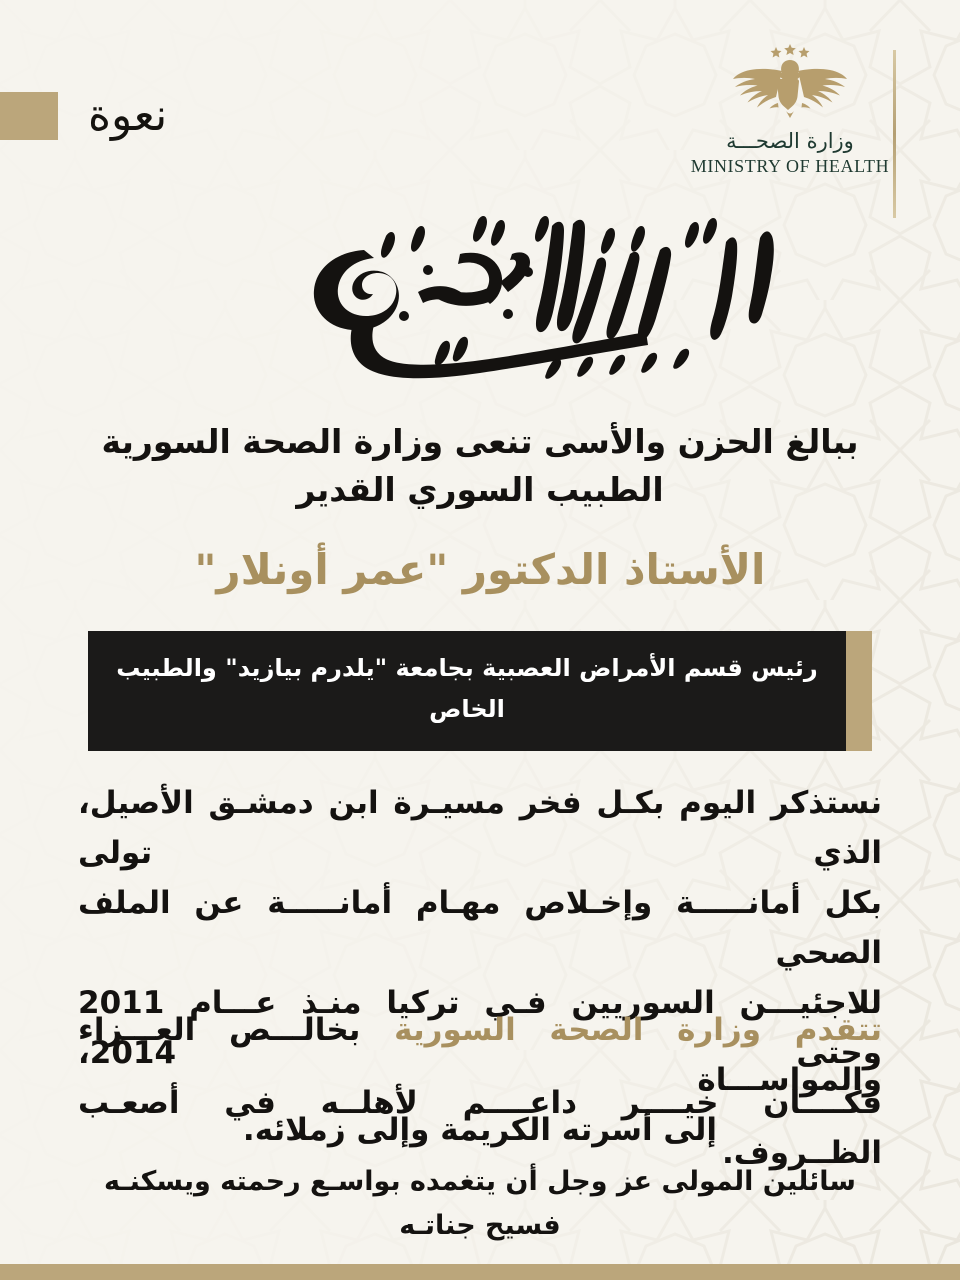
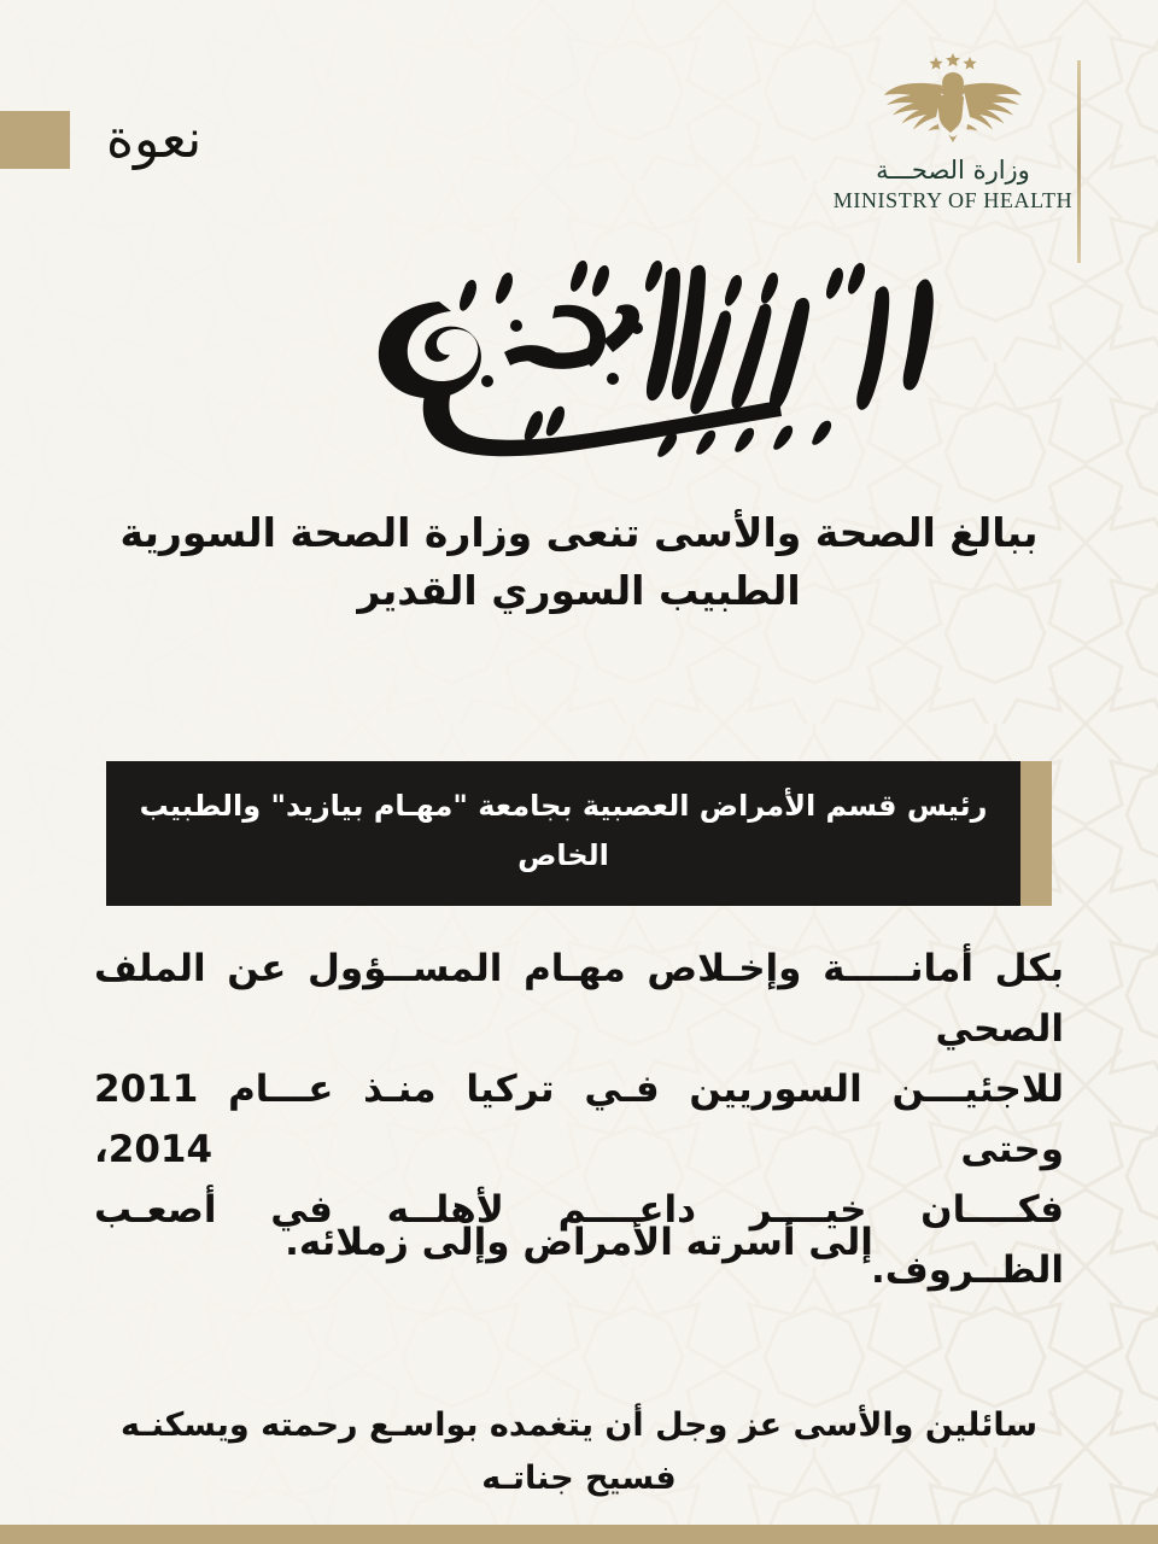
  نعوة
  وزارة الصحـــة
  MINISTRY OF HEALTH
- ببالغ الحزن والأسى تنعى وزارة الصحة السورية
+ ببالغ الصحة والأسى تنعى وزارة الصحة السورية
  الطبيب السوري القدير
- الأستاذ الدكتور "عمر أونلار"
- رئيس قسم الأمراض العصبية بجامعة "يلدرم بيازيد" والطبيب الخاص
+ رئيس قسم الأمراض العصبية بجامعة "مهـام بيازيد" والطبيب الخاص
- نستذكر اليوم بكـل فخر مسيـرة ابن دمشـق الأصيل، الذي تولى
- بكل أمانـــــة وإخـلاص مهـام أمانـــــة عن الملف الصحي
+ بكل أمانـــــة وإخـلاص مهـام المســؤول عن الملف الصحي
  للاجئيـــن السوريين فـي تركيا منـذ عـــام 2011 وحتى 2014،
  فكــــان خيــــر داعــــم لأهلــه في أصعـب الظــروف.
- تتقدم وزارة الصحة السورية بخالـــص العـــزاء والمواســـاة
- إلى أسرته الكريمة وإلى زملائه.
+ إلى أسرته الأمراض وإلى زملائه.
- سائلين المولى عز وجل أن يتغمده بواسـع رحمته ويسكنـه فسيح جناتـه
+ سائلين والأسى عز وجل أن يتغمده بواسـع رحمته ويسكنـه فسيح جناتـه
